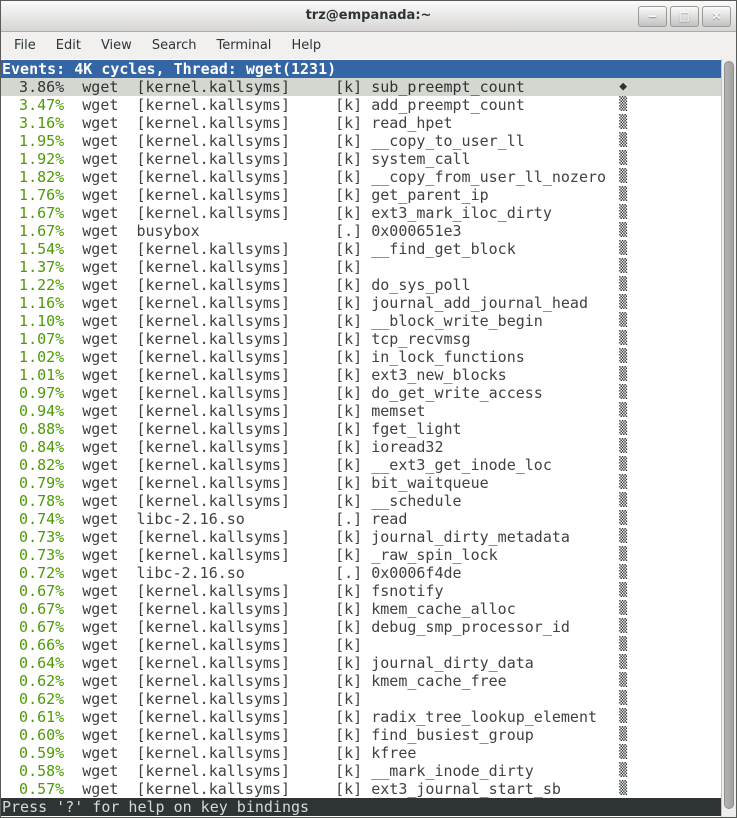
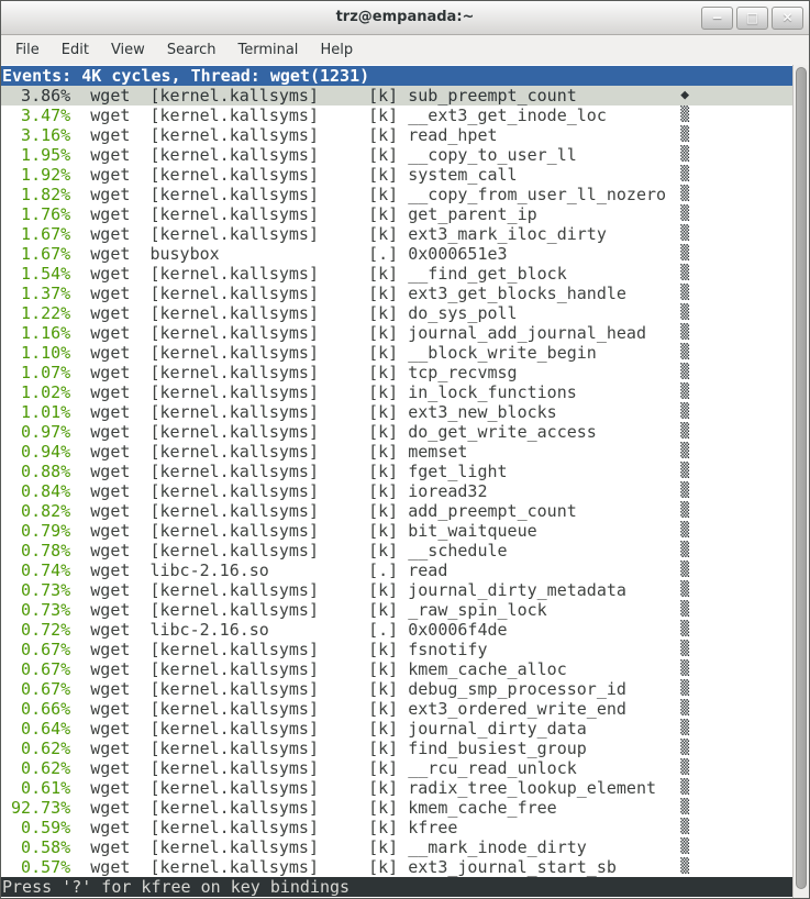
  trz@empanada:~
  −
  □
  ✕
  File
  Edit
  View
  Search
  Terminal
  Help
  Events: 4K cycles, Thread: wget(1231)
  3.86%
  wget
  [kernel.kallsyms]
  [k]
  sub_preempt_count
  ◆
  3.47%
  wget
  [kernel.kallsyms]
  [k]
- add_preempt_count
+ __ext3_get_inode_loc
  ▒
  3.16%
  wget
  [kernel.kallsyms]
  [k]
  read_hpet
  ▒
  1.95%
  wget
  [kernel.kallsyms]
  [k]
  __copy_to_user_ll
  ▒
  1.92%
  wget
  [kernel.kallsyms]
  [k]
  system_call
  ▒
  1.82%
  wget
  [kernel.kallsyms]
  [k]
  __copy_from_user_ll_nozero
  ▒
  1.76%
  wget
  [kernel.kallsyms]
  [k]
  get_parent_ip
  ▒
  1.67%
  wget
  [kernel.kallsyms]
  [k]
  ext3_mark_iloc_dirty
  ▒
  1.67%
  wget
  busybox
  [.]
  0x000651e3
  ▒
  1.54%
  wget
  [kernel.kallsyms]
  [k]
  __find_get_block
  ▒
  1.37%
  wget
  [kernel.kallsyms]
  [k]
+ ext3_get_blocks_handle
  ▒
  1.22%
  wget
  [kernel.kallsyms]
  [k]
  do_sys_poll
  ▒
  1.16%
  wget
  [kernel.kallsyms]
  [k]
  journal_add_journal_head
  ▒
  1.10%
  wget
  [kernel.kallsyms]
  [k]
  __block_write_begin
  ▒
  1.07%
  wget
  [kernel.kallsyms]
  [k]
  tcp_recvmsg
  ▒
  1.02%
  wget
  [kernel.kallsyms]
  [k]
  in_lock_functions
  ▒
  1.01%
  wget
  [kernel.kallsyms]
  [k]
  ext3_new_blocks
  ▒
  0.97%
  wget
  [kernel.kallsyms]
  [k]
  do_get_write_access
  ▒
  0.94%
  wget
  [kernel.kallsyms]
  [k]
  memset
  ▒
  0.88%
  wget
  [kernel.kallsyms]
  [k]
  fget_light
  ▒
  0.84%
  wget
  [kernel.kallsyms]
  [k]
  ioread32
  ▒
  0.82%
  wget
  [kernel.kallsyms]
  [k]
- __ext3_get_inode_loc
+ add_preempt_count
  ▒
  0.79%
  wget
  [kernel.kallsyms]
  [k]
  bit_waitqueue
  ▒
  0.78%
  wget
  [kernel.kallsyms]
  [k]
  __schedule
  ▒
  0.74%
  wget
  libc-2.16.so
  [.]
  read
  ▒
  0.73%
  wget
  [kernel.kallsyms]
  [k]
  journal_dirty_metadata
  ▒
  0.73%
  wget
  [kernel.kallsyms]
  [k]
  _raw_spin_lock
  ▒
  0.72%
  wget
  libc-2.16.so
  [.]
  0x0006f4de
  ▒
  0.67%
  wget
  [kernel.kallsyms]
  [k]
  fsnotify
  ▒
  0.67%
  wget
  [kernel.kallsyms]
  [k]
  kmem_cache_alloc
  ▒
  0.67%
  wget
  [kernel.kallsyms]
  [k]
  debug_smp_processor_id
  ▒
  0.66%
  wget
  [kernel.kallsyms]
  [k]
+ ext3_ordered_write_end
  ▒
  0.64%
  wget
  [kernel.kallsyms]
  [k]
  journal_dirty_data
  ▒
  0.62%
  wget
  [kernel.kallsyms]
  [k]
- kmem_cache_free
+ find_busiest_group
  ▒
  0.62%
  wget
  [kernel.kallsyms]
  [k]
+ __rcu_read_unlock
  ▒
  0.61%
  wget
  [kernel.kallsyms]
  [k]
  radix_tree_lookup_element
  ▒
- 0.60%
+ 92.73%
  wget
  [kernel.kallsyms]
  [k]
- find_busiest_group
+ kmem_cache_free
  ▒
  0.59%
  wget
  [kernel.kallsyms]
  [k]
  kfree
  ▒
  0.58%
  wget
  [kernel.kallsyms]
  [k]
  __mark_inode_dirty
  ▒
  0.57%
  wget
  [kernel.kallsyms]
  [k]
  ext3_journal_start_sb
  ▒
- Press '?' for help on key bindings
+ Press '?' for kfree on key bindings
